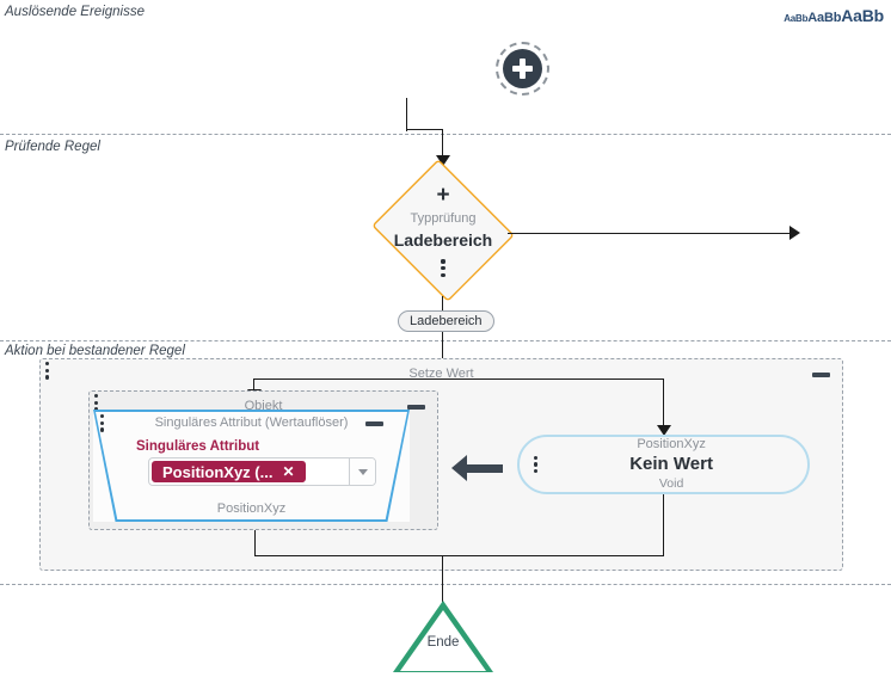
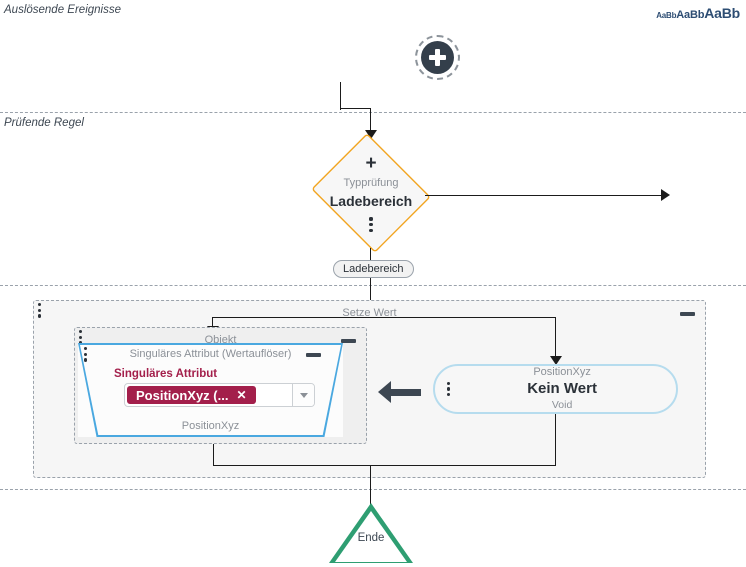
  AaBb
  AaBb
  AaBb
  Auslösende Ereignisse
  Prüfende Regel
- Aktion bei bestandener Regel
  +
  Typprüfung
  Ladebereich
  Ladebereich
  Setze Wert
  Objekt
  Singuläres Attribut (Wertauflöser)
  PositionXyz
  Singuläres Attribut
  PositionXyz (...
  ✕
  PositionXyz
  Kein Wert
  Void
  Ende
